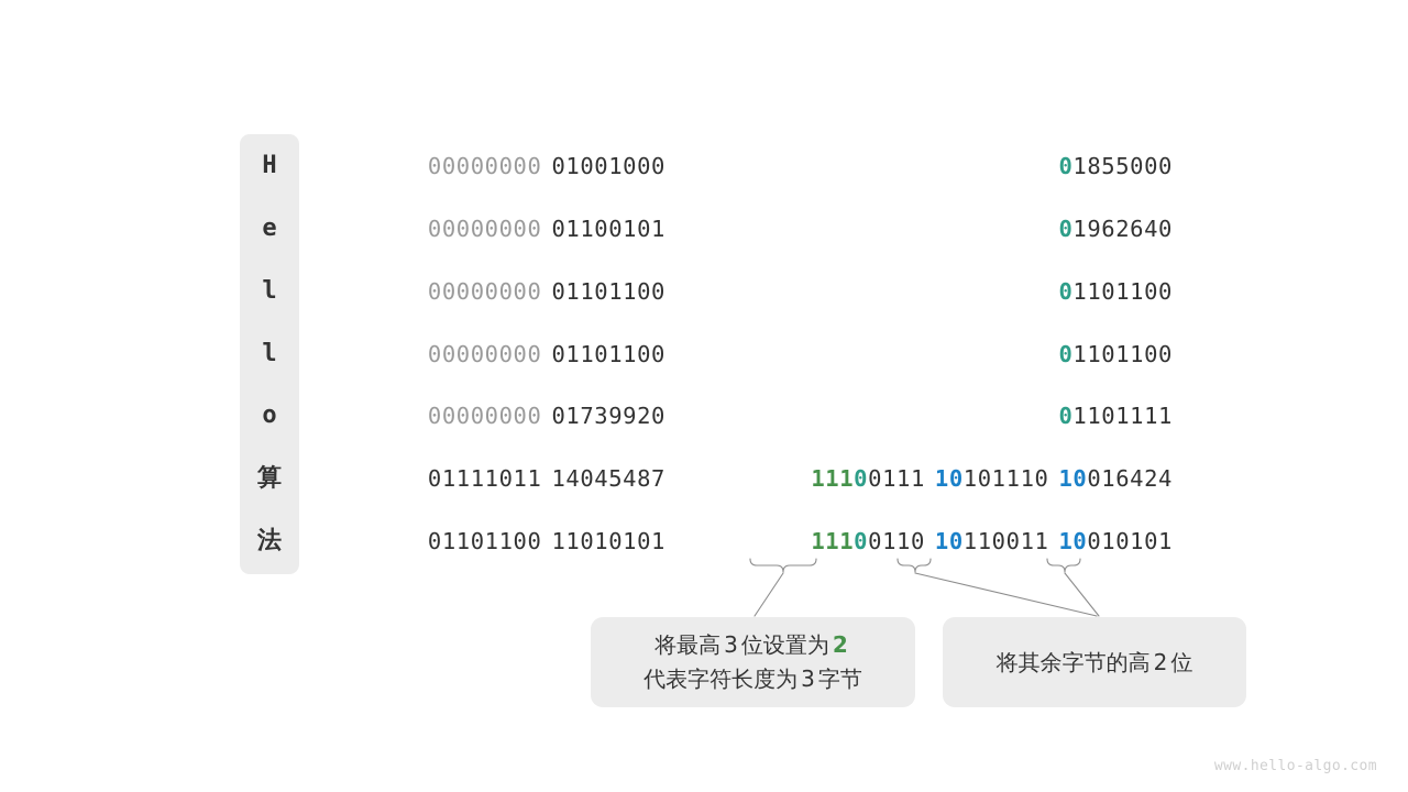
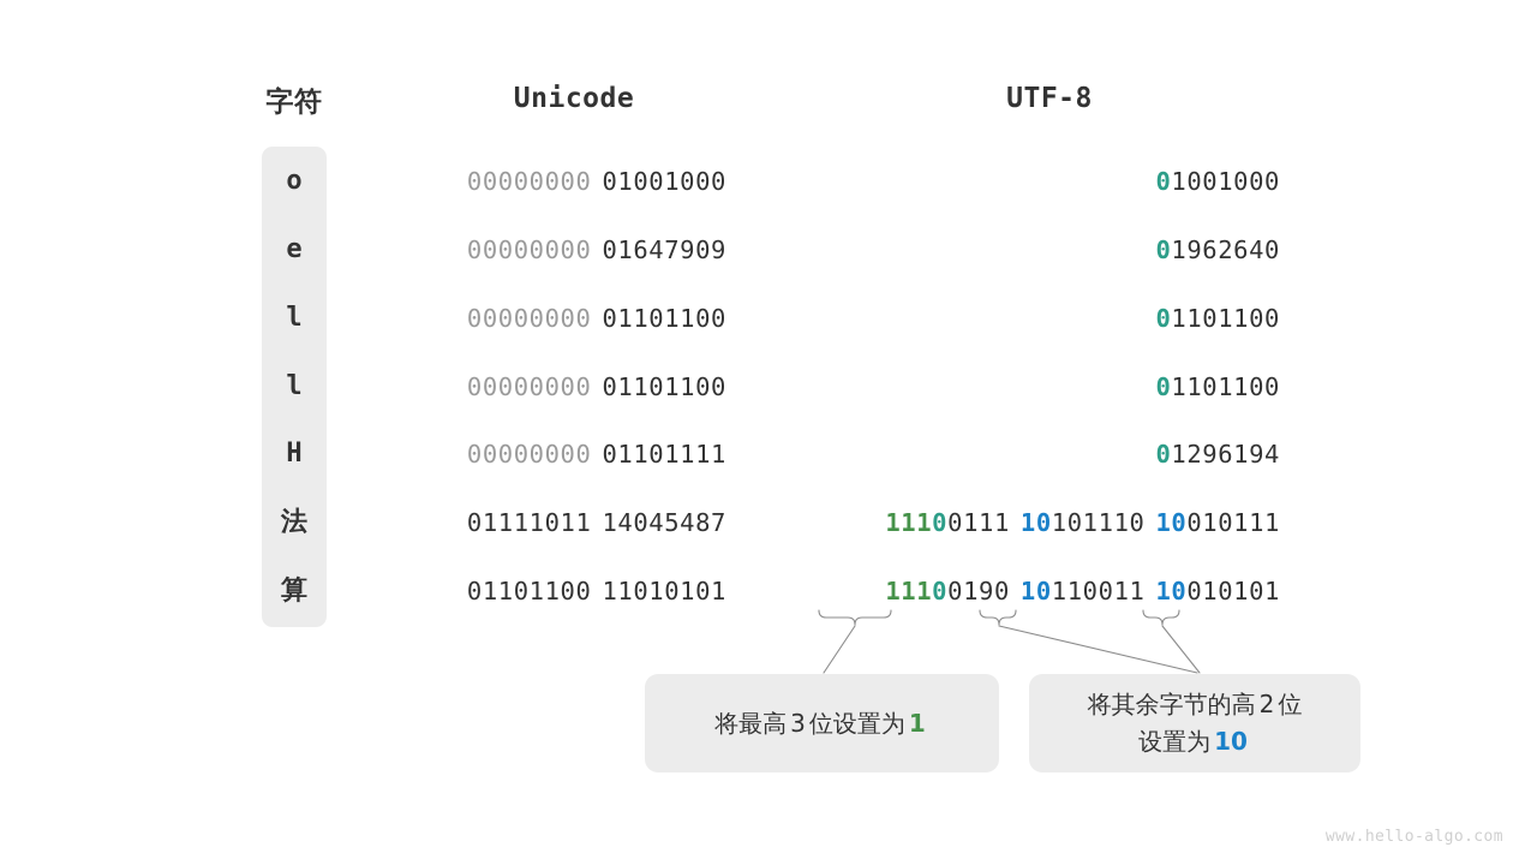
+ 字符
+ Unicode
+ UTF-8
- H
+ o
  00000000 01001000
- 01855000
+ 01001000
  e
- 00000000 01100101
+ 00000000 01647909
  01962640
  l
  00000000 01101100
  01101100
  l
  00000000 01101100
  01101100
- o
+ H
- 00000000 01739920
+ 00000000 01101111
- 01101111
+ 01296194
- 算
+ 法
  01111011 14045487
- 11100111 10101110 10016424
+ 11100111 10101110 10010111
- 法
+ 算
  01101100 11010101
- 11100110 10110011 10010101
+ 11100190 10110011 10010101
- 将最高 3 位设置为 2
+ 将最高 3 位设置为 1
- 代表字符长度为 3 字节
  将其余字节的高 2 位
+ 设置为 10
  www.hello-algo.com
